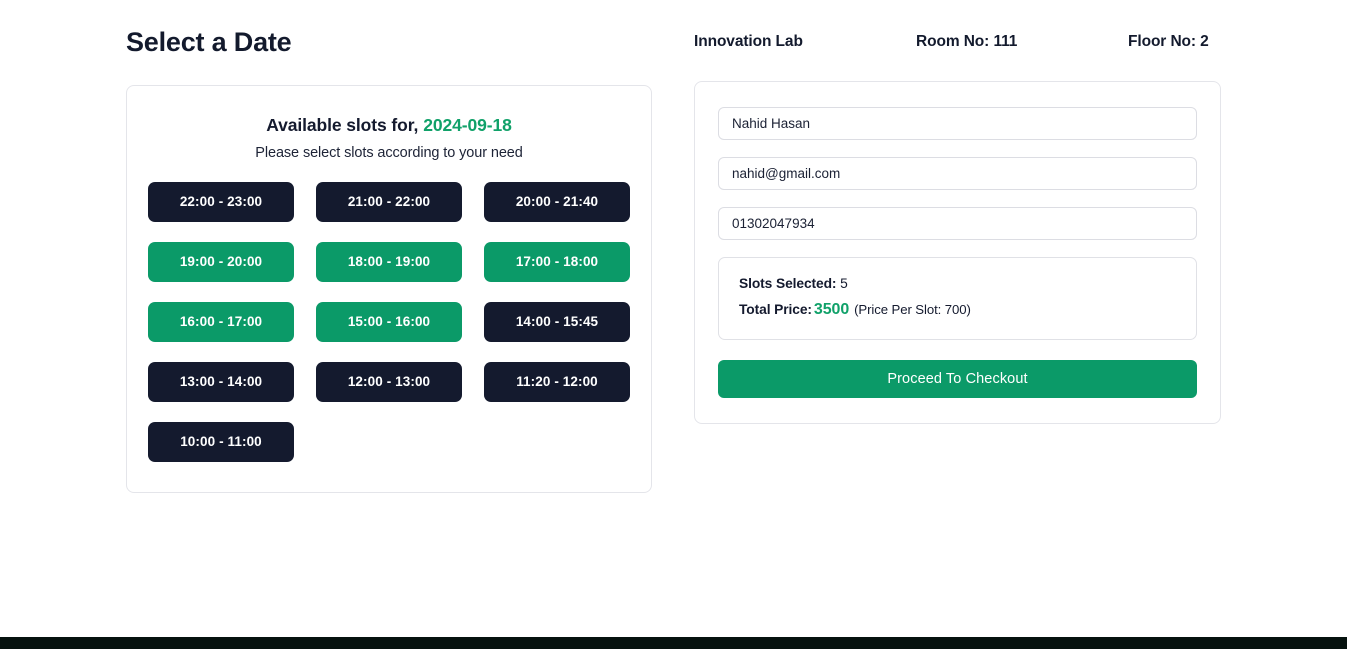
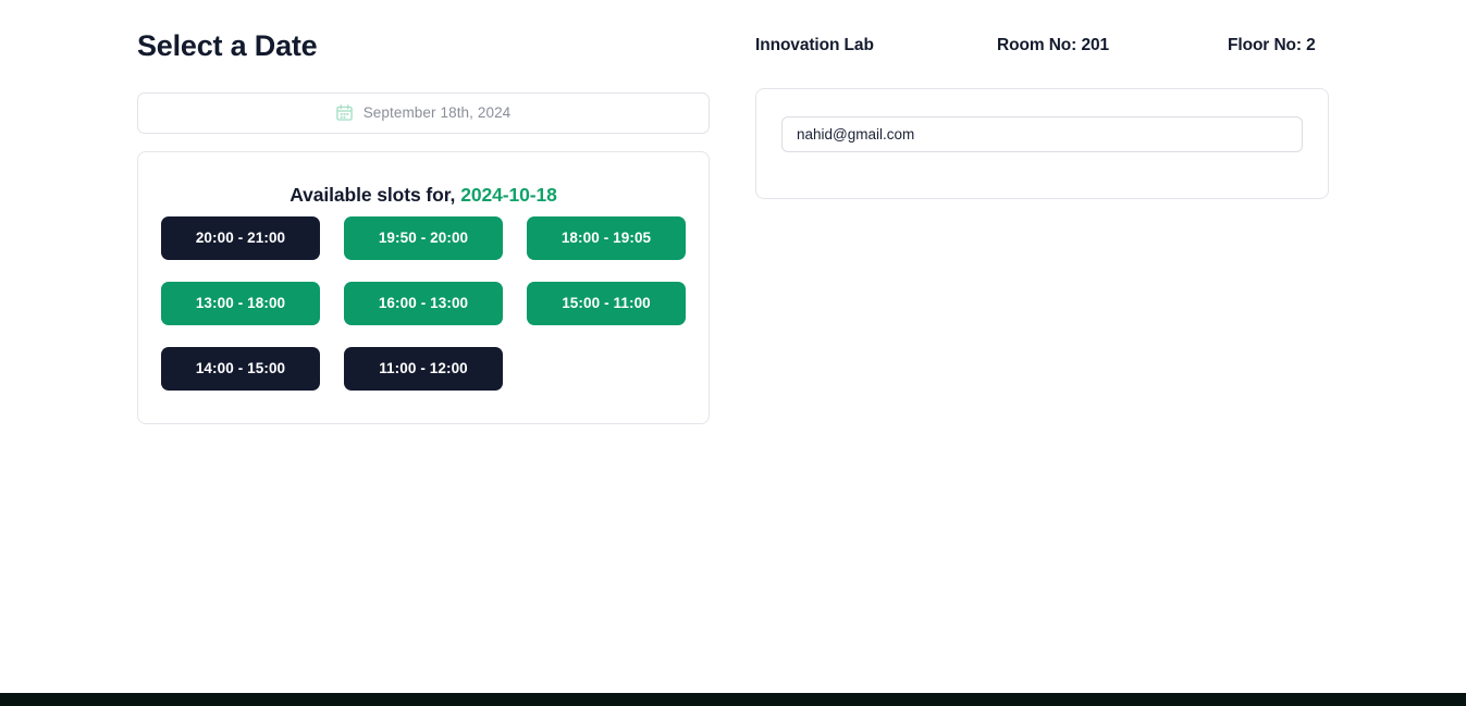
  Select a Date
+ September 18th, 2024
- Available slots for, 2024-09-18
+ Available slots for, 2024-10-18
- Please select slots according to your need
- 22:00 - 23:00
- 21:00 - 22:00
- 20:00 - 21:40
+ 20:00 - 21:00
- 19:00 - 20:00
+ 19:50 - 20:00
- 18:00 - 19:00
+ 18:00 - 19:05
- 17:00 - 18:00
+ 13:00 - 18:00
- 16:00 - 17:00
+ 16:00 - 13:00
- 15:00 - 16:00
+ 15:00 - 11:00
- 14:00 - 15:45
+ 14:00 - 15:00
- 13:00 - 14:00
- 12:00 - 13:00
- 11:20 - 12:00
+ 11:00 - 12:00
- 10:00 - 11:00
  Innovation Lab
- Room No: 111
+ Room No: 201
  Floor No: 2
- Nahid Hasan
  nahid@gmail.com
- 01302047934
- Slots Selected: 5
- Total Price: 3500 (Price Per Slot: 700)
- Proceed To Checkout
